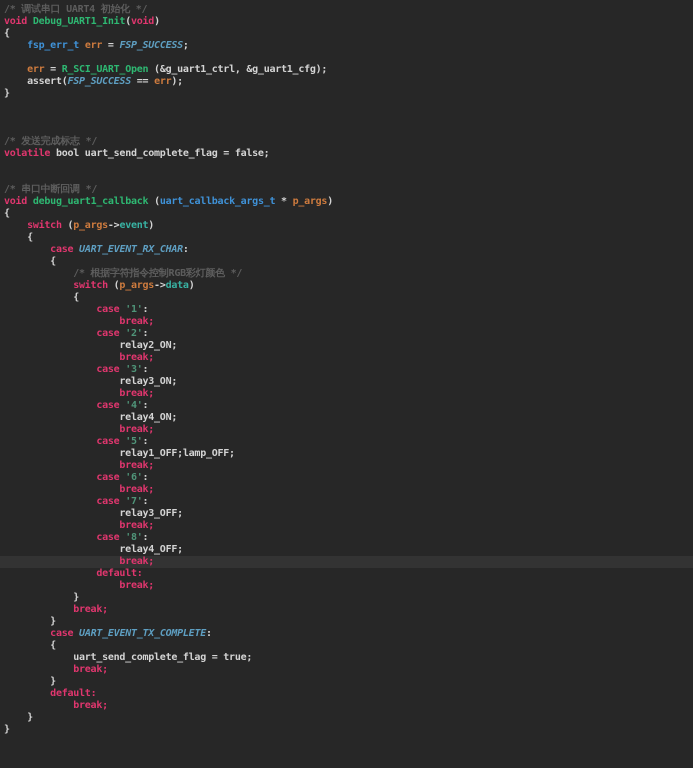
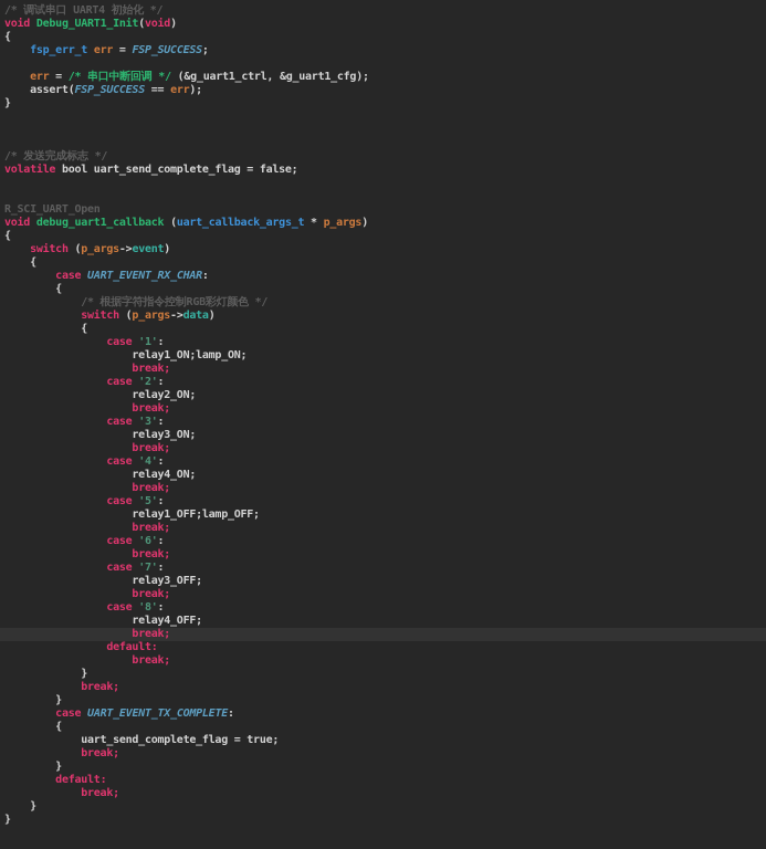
  /* 调试串口 UART4 初始化 */
  void Debug_UART1_Init(void)
  {
  fsp_err_t err = FSP_SUCCESS;
- err = R_SCI_UART_Open (&g_uart1_ctrl, &g_uart1_cfg);
+ err = /* 串口中断回调 */ (&g_uart1_ctrl, &g_uart1_cfg);
  assert(FSP_SUCCESS == err);
  }
  /* 发送完成标志 */
  volatile bool uart_send_complete_flag = false;
- /* 串口中断回调 */
+ R_SCI_UART_Open
  void debug_uart1_callback (uart_callback_args_t * p_args)
  {
  switch (p_args->event)
  {
  case UART_EVENT_RX_CHAR:
  {
  /* 根据字符指令控制RGB彩灯颜色 */
  switch (p_args->data)
  {
  case '1':
+ relay1_ON;lamp_ON;
  break;
  case '2':
  relay2_ON;
  break;
  case '3':
  relay3_ON;
  break;
  case '4':
  relay4_ON;
  break;
  case '5':
  relay1_OFF;lamp_OFF;
  break;
  case '6':
  break;
  case '7':
  relay3_OFF;
  break;
  case '8':
  relay4_OFF;
  break;
  default:
  break;
  }
  break;
  }
  case UART_EVENT_TX_COMPLETE:
  {
  uart_send_complete_flag = true;
  break;
  }
  default:
  break;
  }
  }
